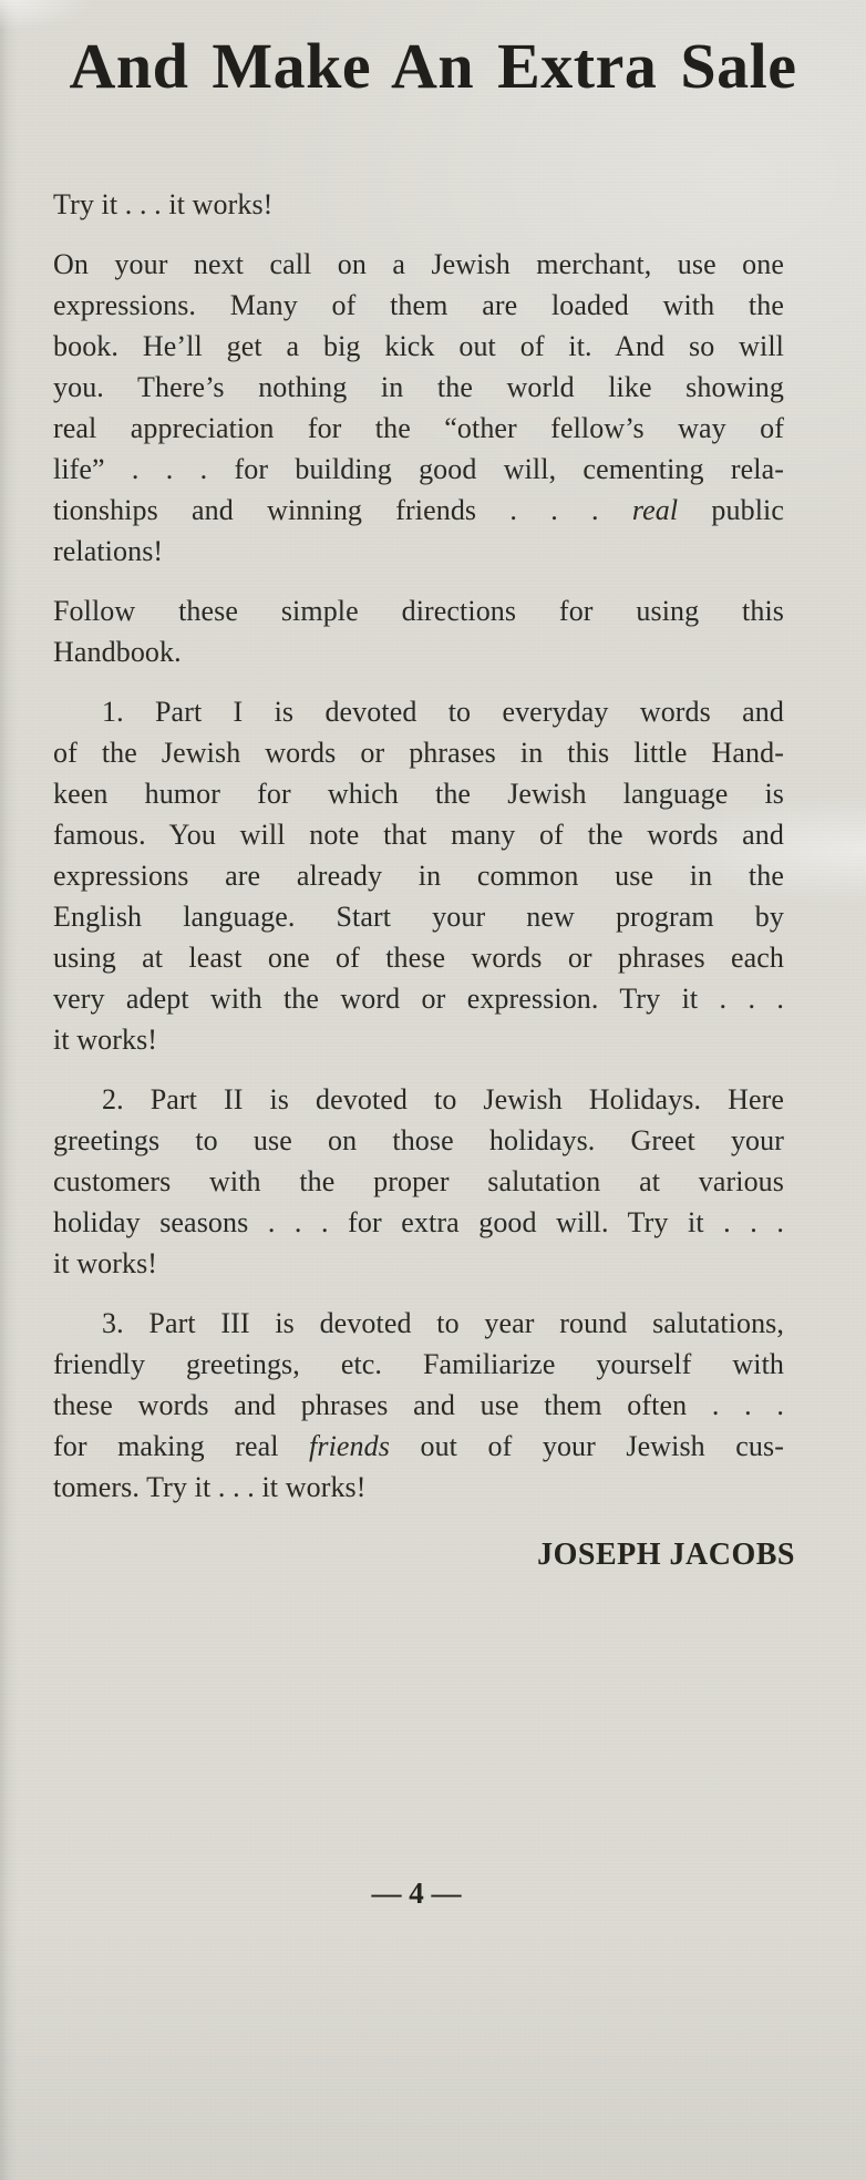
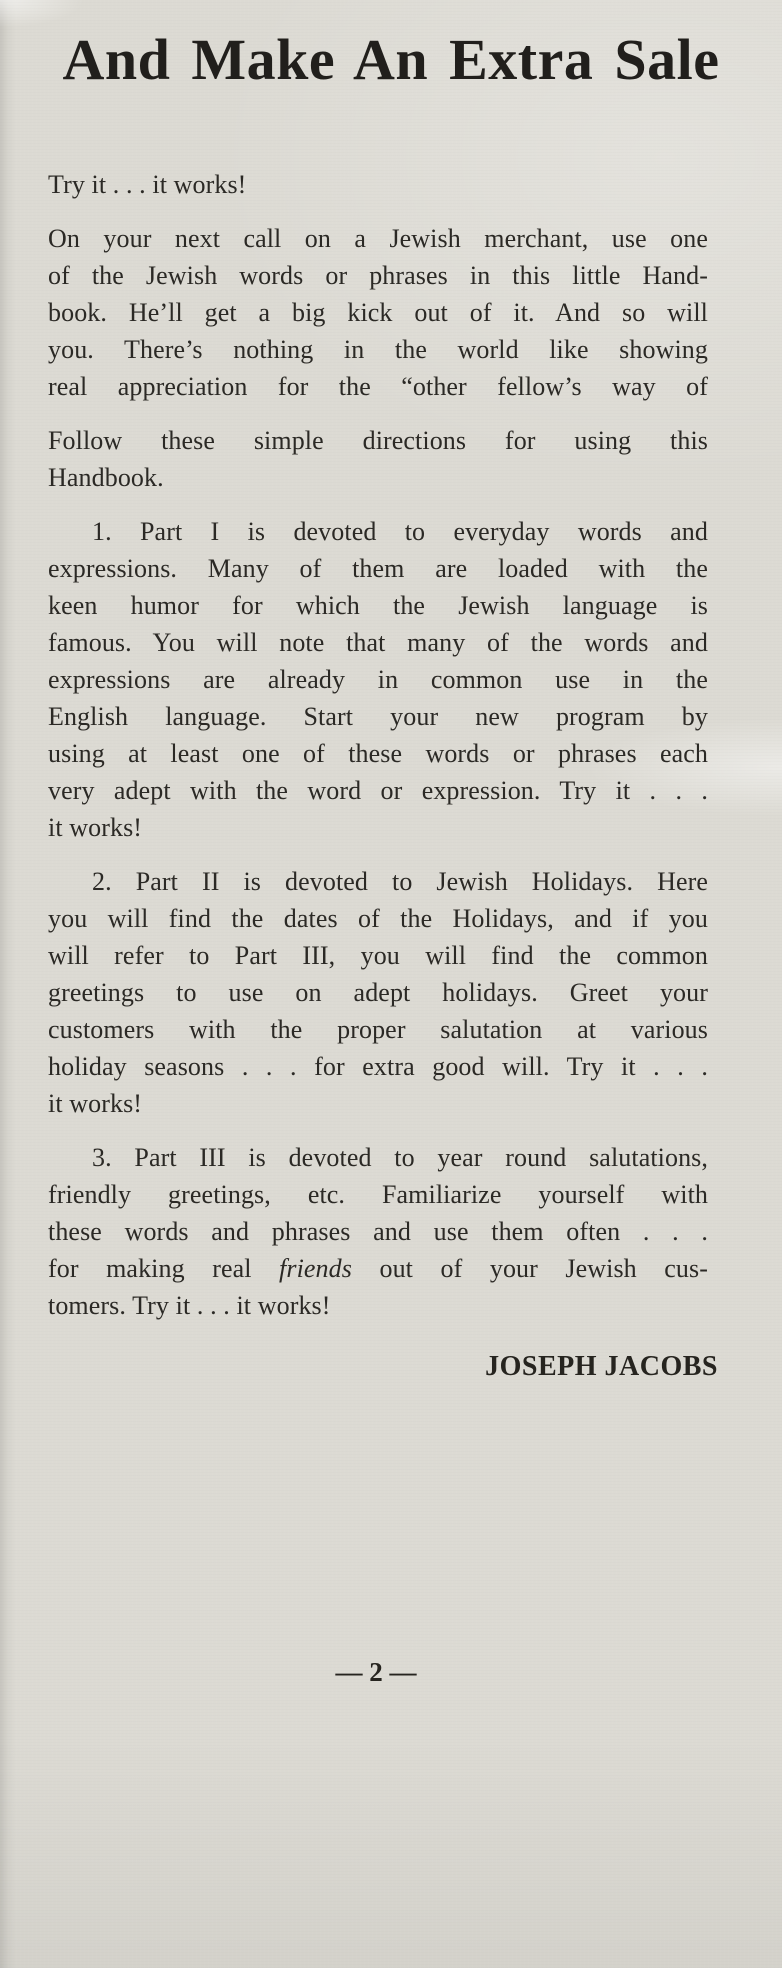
  And Make An Extra Sale
  Try it . . . it works!
  On your next call on a Jewish merchant, use one
- expressions. Many of them are loaded with the
+ of the Jewish words or phrases in this little Hand-
  book. He’ll get a big kick out of it. And so will
  you. There’s nothing in the world like showing
  real appreciation for the “other fellow’s way of
- life” . . . for building good will, cementing rela-
- tionships and winning friends . . . real public
- relations!
  Follow these simple directions for using this
  Handbook.
  1. Part I is devoted to everyday words and
- of the Jewish words or phrases in this little Hand-
+ expressions. Many of them are loaded with the
  keen humor for which the Jewish language is
  famous. You will note that many of the words and
  expressions are already in common use in the
  English language. Start your new program by
  using at least one of these words or phrases each
  very adept with the word or expression. Try it . . .
  it works!
  2. Part II is devoted to Jewish Holidays. Here
+ you will find the dates of the Holidays, and if you
+ will refer to Part III, you will find the common
- greetings to use on those holidays. Greet your
+ greetings to use on adept holidays. Greet your
  customers with the proper salutation at various
  holiday seasons . . . for extra good will. Try it . . .
  it works!
  3. Part III is devoted to year round salutations,
  friendly greetings, etc. Familiarize yourself with
  these words and phrases and use them often . . .
  for making real friends out of your Jewish cus-
  tomers. Try it . . . it works!
  JOSEPH JACOBS
- — 4 —
+ — 2 —
